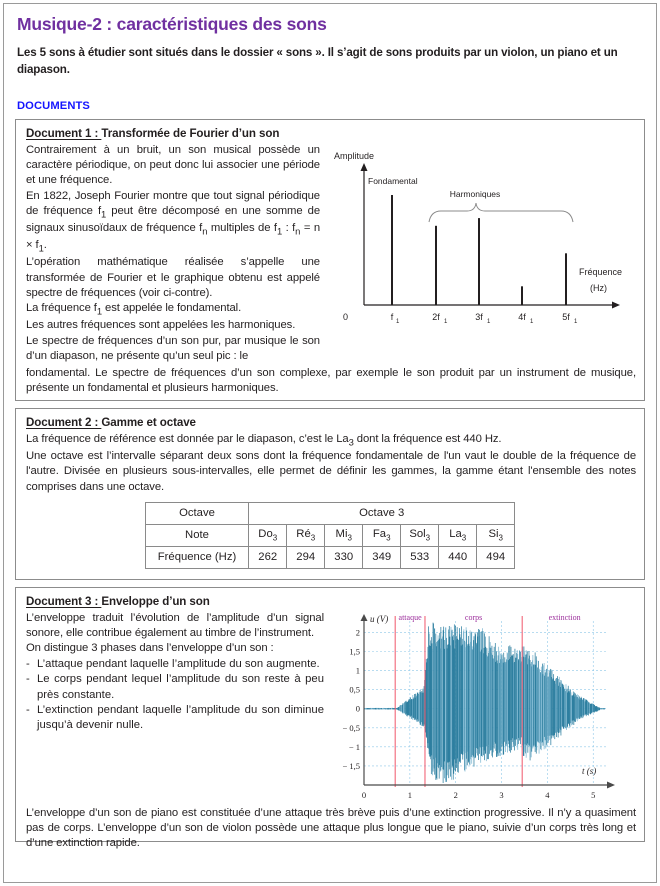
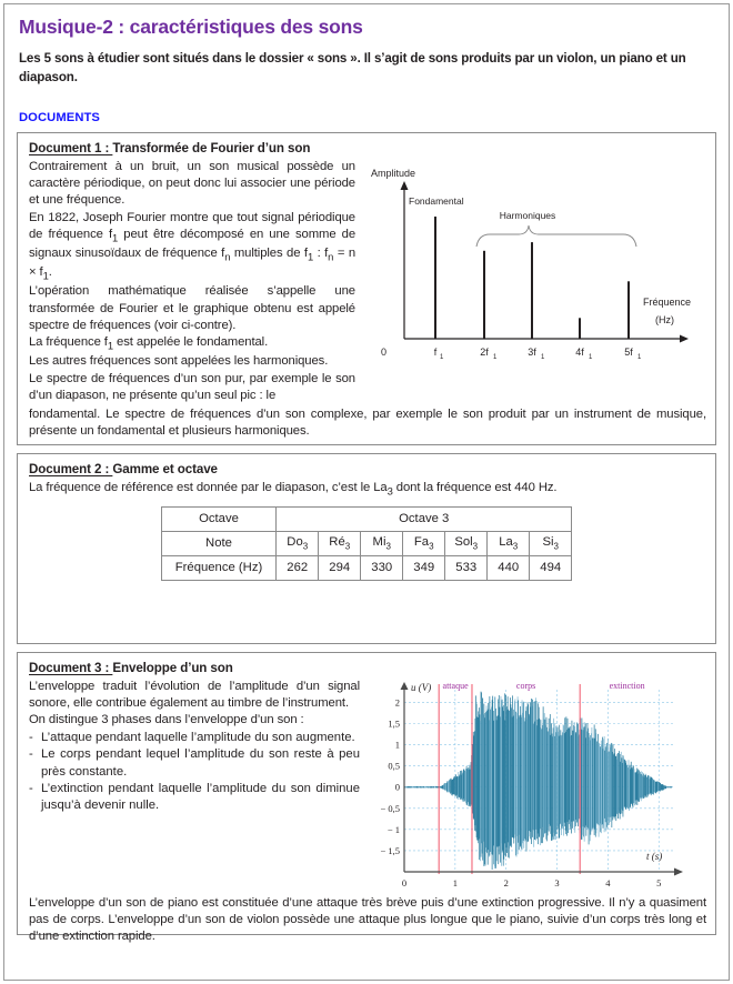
  Musique-2 : caractéristiques des sons
  Les 5 sons à étudier sont situés dans le dossier « sons ». Il s’agit de sons produits par un violon, un piano et un diapason.
  DOCUMENTS
  Document 1 : Transformée de Fourier d’un son
  Contrairement à un bruit, un son musical possède un caractère périodique, on peut donc lui associer une période et une fréquence.
  En 1822, Joseph Fourier montre que tout signal périodique de fréquence f1 peut être décomposé en une somme de signaux sinusoïdaux de fréquence fn multiples de f1 : fn = n × f1.
  L’opération mathématique réalisée s’appelle une transformée de Fourier et le graphique obtenu est appelé spectre de fréquences (voir ci-contre).
  La fréquence f1 est appelée le fondamental.
  Les autres fréquences sont appelées les harmoniques.
- Le spectre de fréquences d’un son pur, par musique le son d’un diapason, ne présente qu’un seul pic : le
+ Le spectre de fréquences d’un son pur, par exemple le son d’un diapason, ne présente qu’un seul pic : le
  Amplitude
  Fréquence
  (Hz)
  0
  f
  2f
  3f
  4f
  5f
  Fondamental
  Harmoniques
  fondamental. Le spectre de fréquences d’un son complexe, par exemple le son produit par un instrument de musique, présente un fondamental et plusieurs harmoniques.
  Document 2 : Gamme et octave
  La fréquence de référence est donnée par le diapason, c’est le La3 dont la fréquence est 440 Hz.
- Une octave est l’intervalle séparant deux sons dont la fréquence fondamentale de l'un vaut le double de la fréquence de l'autre. Divisée en plusieurs sous-intervalles, elle permet de définir les gammes, la gamme étant l'ensemble des notes comprises dans une octave.
  Octave	Octave 3
  Note	Do3	Ré3	Mi3	Fa3	Sol3	La3	Si3
  Fréquence (Hz)	262	294	330	349	533	440	494
  Document 3 : Enveloppe d’un son
  L’enveloppe traduit l’évolution de l’amplitude d’un signal sonore, elle contribue également au timbre de l’instrument.
  On distingue 3 phases dans l’enveloppe d’un son :
  -
  L’attaque pendant laquelle l’amplitude du son augmente.
  -
  Le corps pendant lequel l’amplitude du son reste à peu près constante.
  -
  L’extinction pendant laquelle l’amplitude du son diminue jusqu’à devenir nulle.
  attaque
  corps
  extinction
  u (V)
  t (s)
  2
  1,5
  1
  0,5
  0
  − 0,5
  − 1
  − 1,5
  0
  1
  2
  3
  4
  5
  L’enveloppe d’un son de piano est constituée d’une attaque très brève puis d’une extinction progressive. Il n’y a quasiment pas de corps. L’enveloppe d’un son de violon possède une attaque plus longue que le piano, suivie d’un corps très long et d’une extinction rapide.
